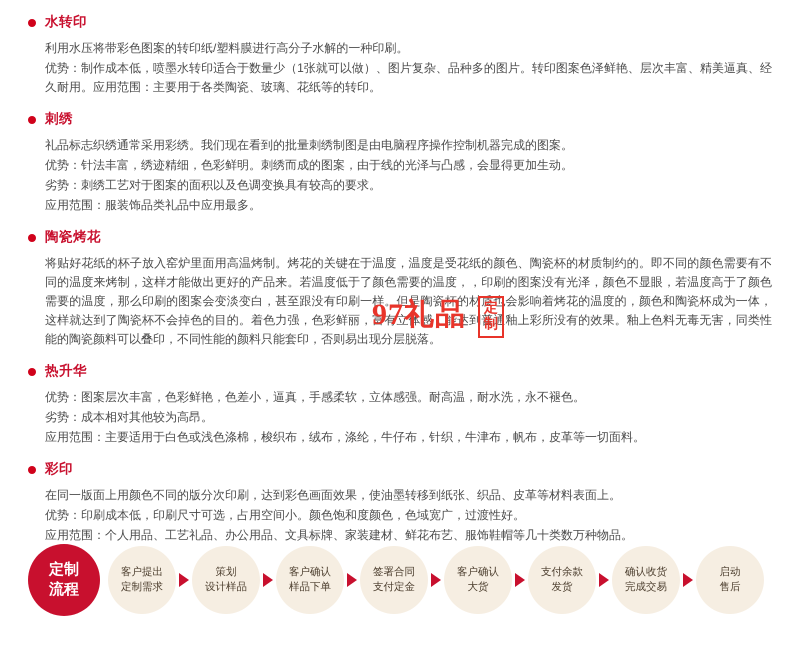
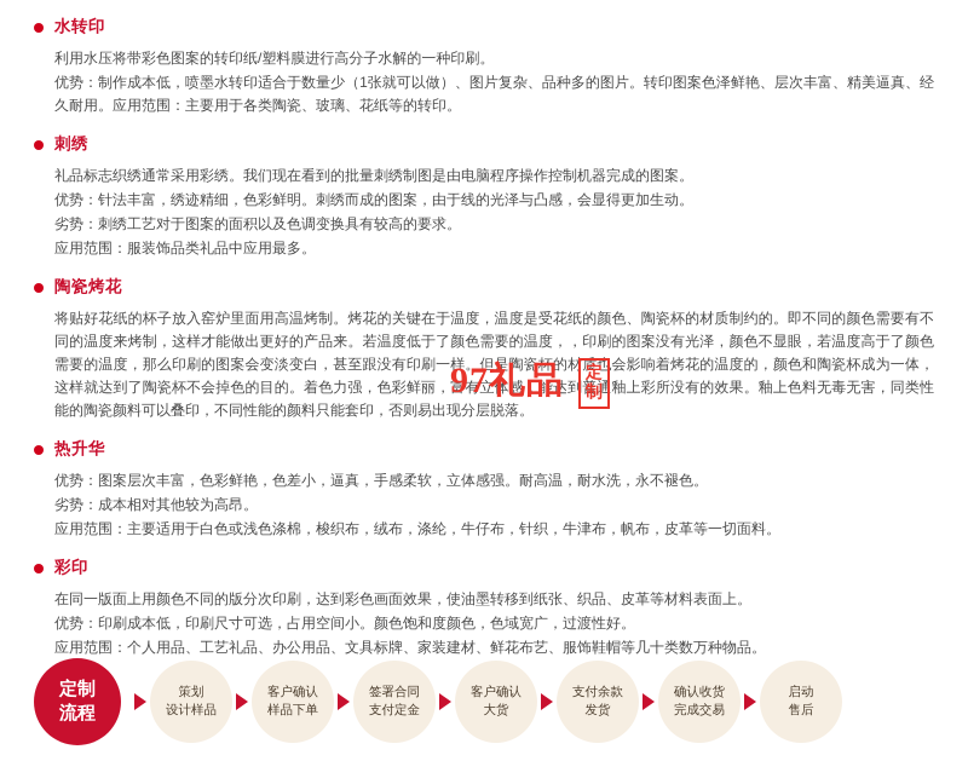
  水转印
  利用水压将带彩色图案的转印纸/塑料膜进行高分子水解的一种印刷。
  优势：制作成本低，喷墨水转印适合于数量少（1张就可以做）、图片复杂、品种多的图片。转印图案色泽鲜艳、层次丰富、精美逼真、经久耐用。应用范围：主要用于各类陶瓷、玻璃、花纸等的转印。
  刺绣
  礼品标志织绣通常采用彩绣。我们现在看到的批量刺绣制图是由电脑程序操作控制机器完成的图案。
  优势：针法丰富，绣迹精细，色彩鲜明。刺绣而成的图案，由于线的光泽与凸感，会显得更加生动。
  劣势：刺绣工艺对于图案的面积以及色调变换具有较高的要求。
  应用范围：服装饰品类礼品中应用最多。
  陶瓷烤花
  将贴好花纸的杯子放入窑炉里面用高温烤制。烤花的关键在于温度，温度是受花纸的颜色、陶瓷杯的材质制约的。即不同的颜色需要有不同的温度来烤制，这样才能做出更好的产品来。若温度低于了颜色需要的温度，，印刷的图案没有光泽，颜色不显眼，若温度高于了颜色需要的温度，那么印刷的图案会变淡变白，甚至跟没有印刷一样。但是陶瓷杯的材质也会影响着烤花的温度的，颜色和陶瓷杯成为一体，这样就达到了陶瓷杯不会掉色的目的。着色力强，色彩鲜丽，富有立体感，能达到普通釉上彩所没有的效果。釉上色料无毒无害，同类性能的陶瓷颜料可以叠印，不同性能的颜料只能套印，否则易出现分层脱落。
  热升华
  优势：图案层次丰富，色彩鲜艳，色差小，逼真，手感柔软，立体感强。耐高温，耐水洗，永不褪色。
  劣势：成本相对其他较为高昂。
  应用范围：主要适用于白色或浅色涤棉，梭织布，绒布，涤纶，牛仔布，针织，牛津布，帆布，皮革等一切面料。
  彩印
  在同一版面上用颜色不同的版分次印刷，达到彩色画面效果，使油墨转移到纸张、织品、皮革等材料表面上。
  优势：印刷成本低，印刷尺寸可选，占用空间小。颜色饱和度颜色，色域宽广，过渡性好。
  应用范围：个人用品、工艺礼品、办公用品、文具标牌、家装建材、鲜花布艺、服饰鞋帽等几十类数万种物品。
  97礼品
  定
  制
  定制
  流程
- 客户提出
- 定制需求
  策划
  设计样品
  客户确认
  样品下单
  签署合同
  支付定金
  客户确认
  大货
  支付余款
  发货
  确认收货
  完成交易
  启动
  售后
